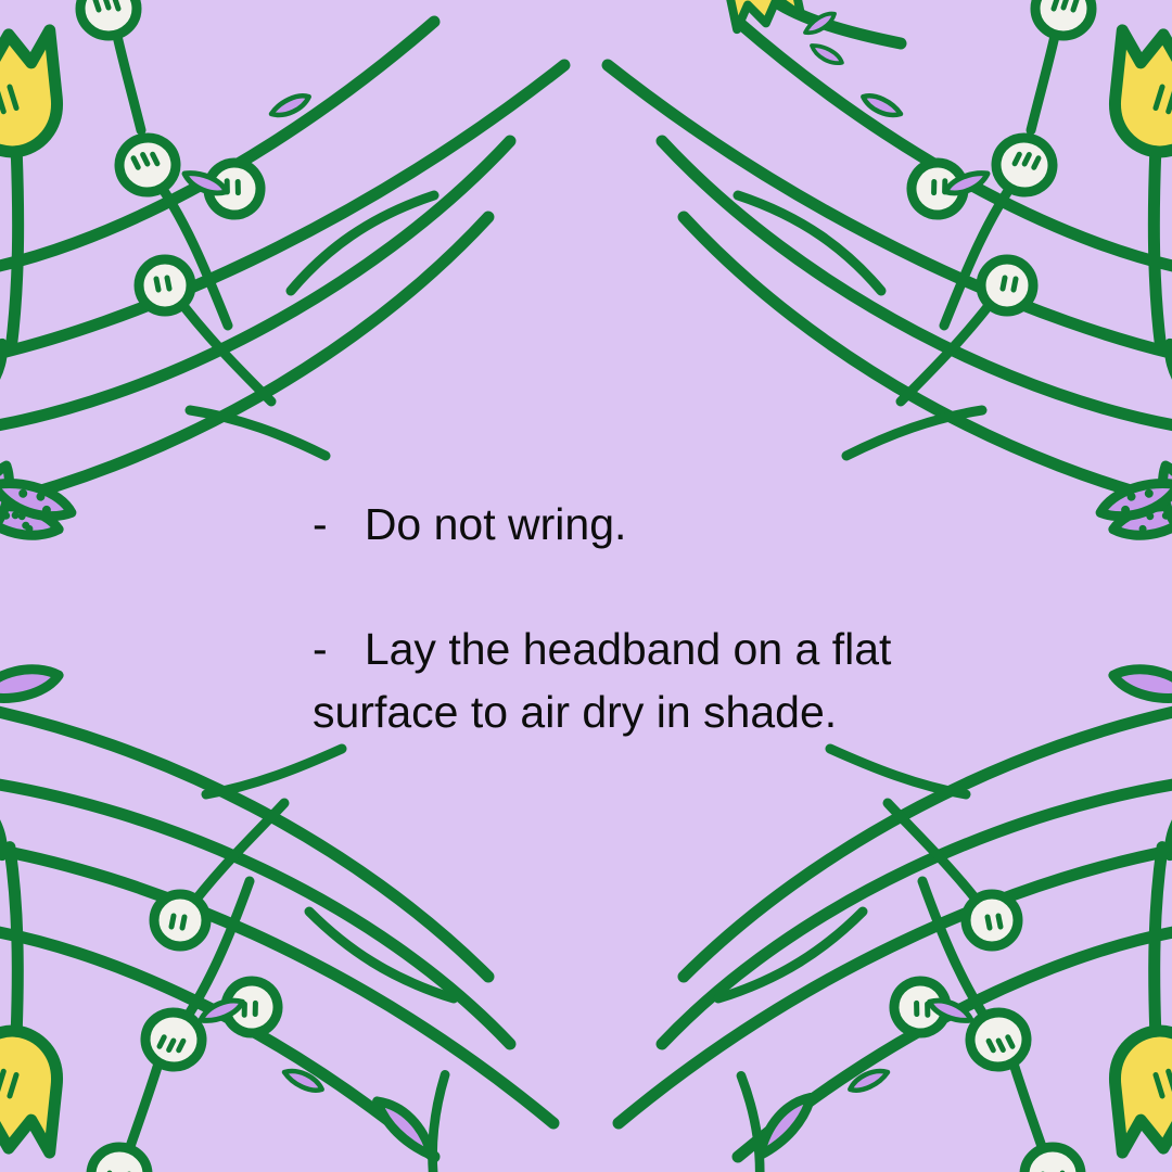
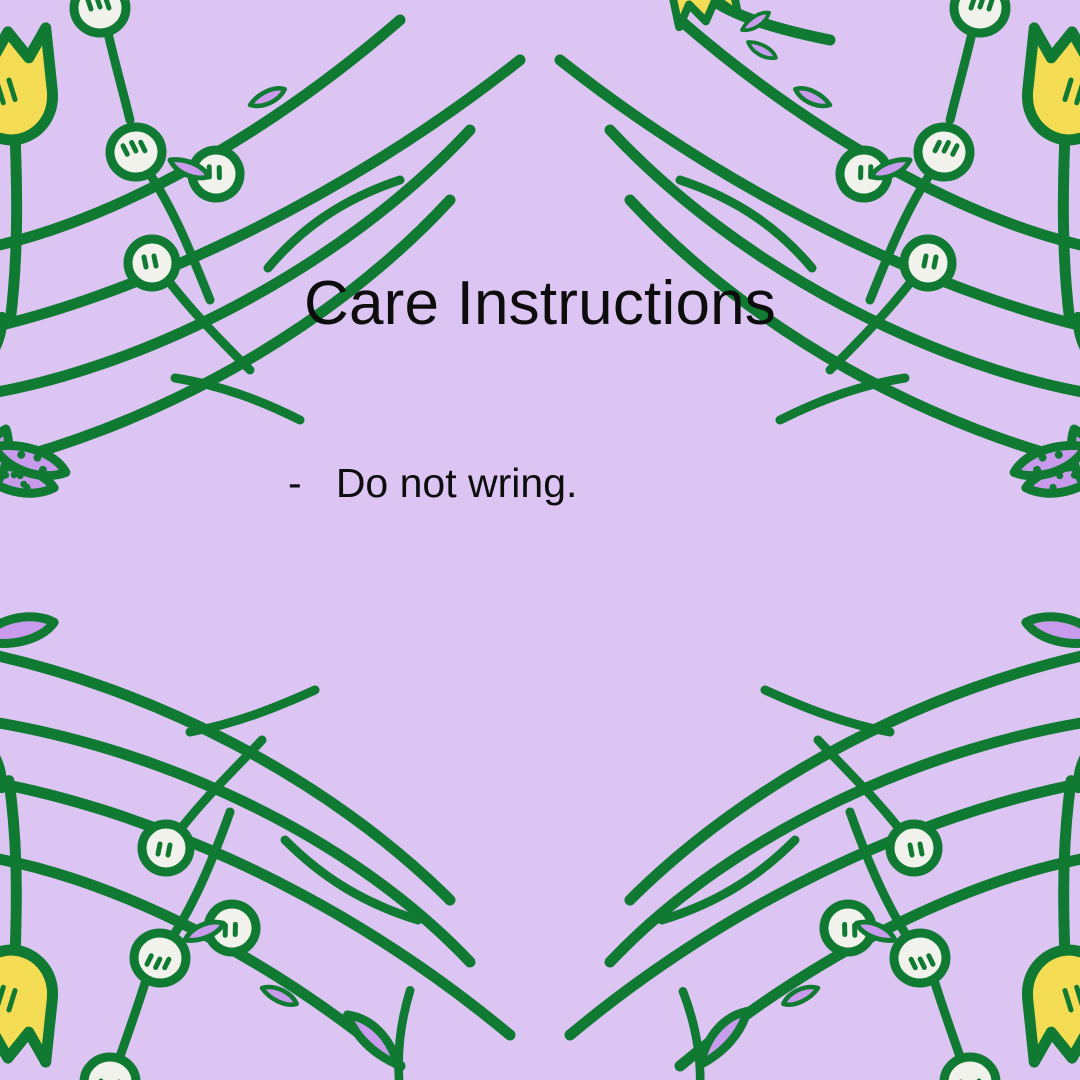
+ Care Instructions
  - Do not wring.
- - Lay the headband on a flat surface to air dry in shade.
